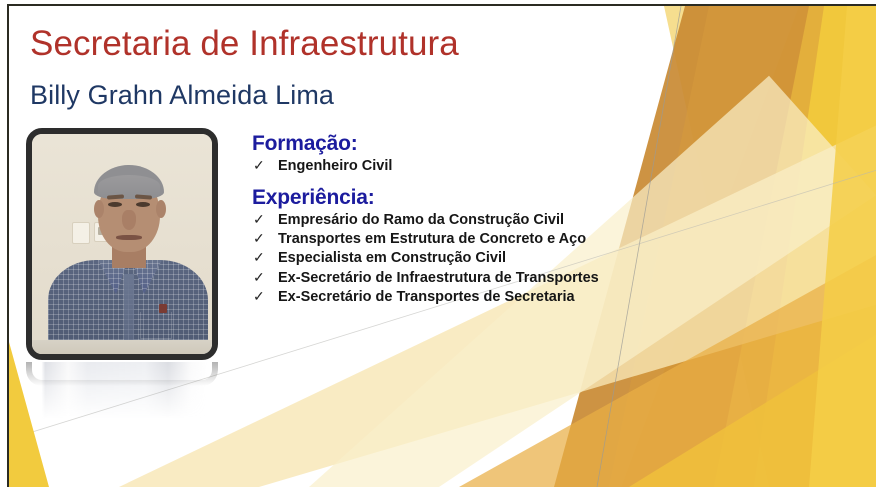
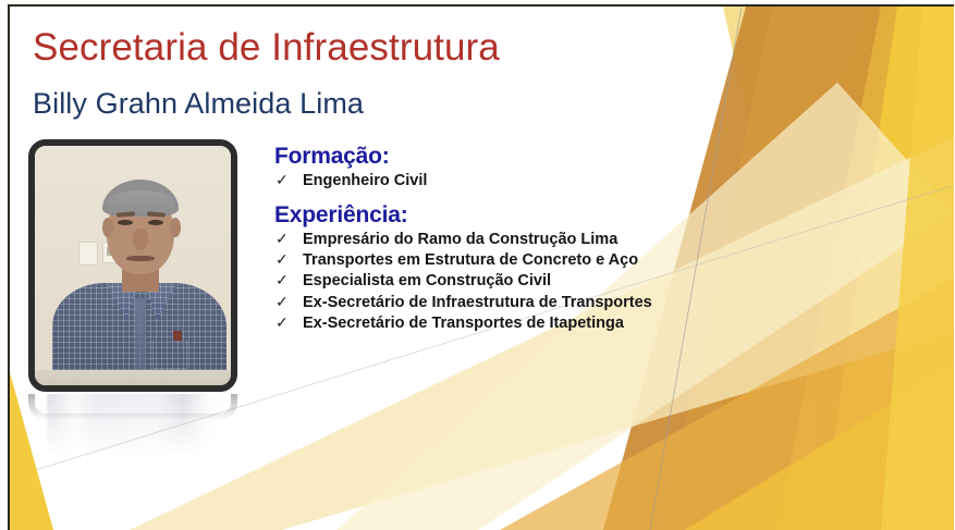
  Secretaria de Infraestrutura
  Billy Grahn Almeida Lima
  Formação:
  ✓
  Engenheiro Civil
  Experiência:
  ✓
- Empresário do Ramo da Construção Civil
+ Empresário do Ramo da Construção Lima
  ✓
  Transportes em Estrutura de Concreto e Aço
  ✓
  Especialista em Construção Civil
  ✓
  Ex-Secretário de Infraestrutura de Transportes
  ✓
- Ex-Secretário de Transportes de Secretaria
+ Ex-Secretário de Transportes de Itapetinga
